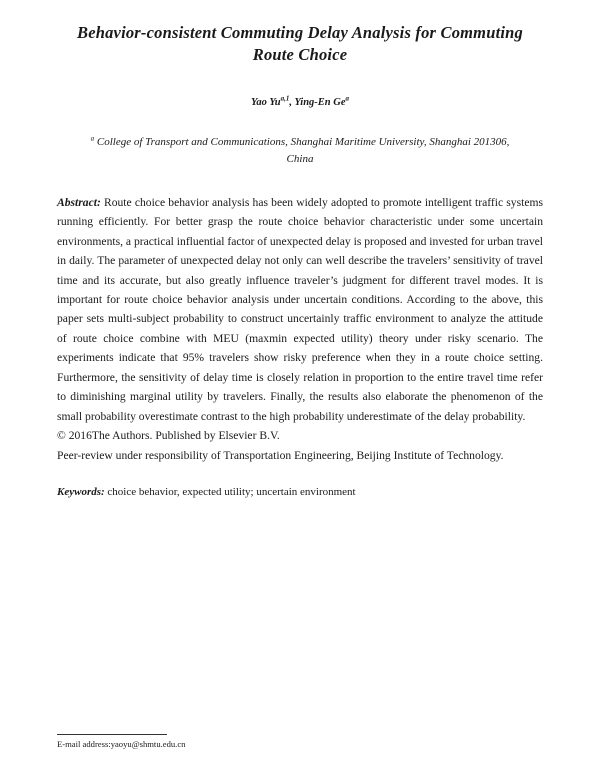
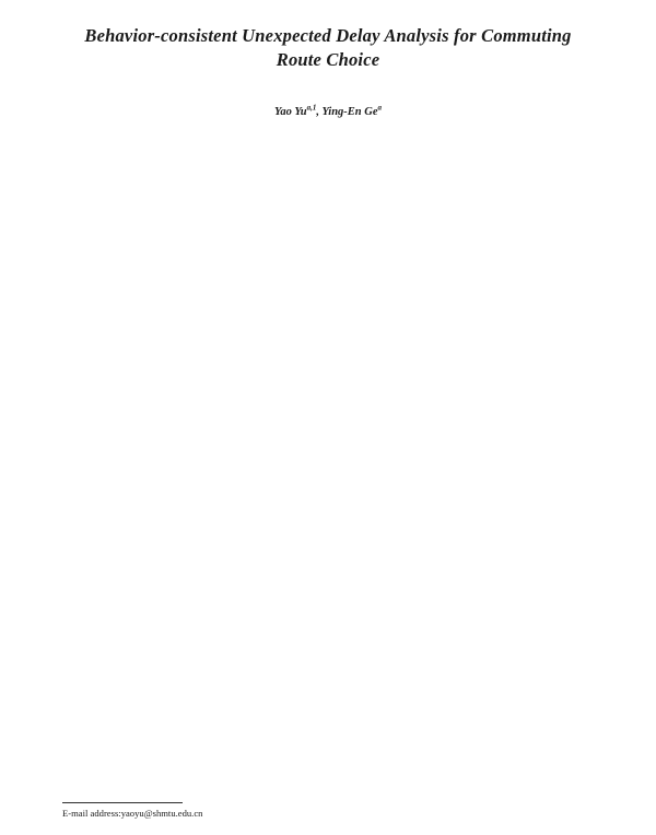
- Behavior-consistent Commuting Delay Analysis for Commuting Route Choice
+ Behavior-consistent Unexpected Delay Analysis for Commuting Route Choice
  Yao Yua,1, Ying-En Gea
- a College of Transport and Communications, Shanghai Maritime University, Shanghai 201306, China
- Abstract: Route choice behavior analysis has been widely adopted to promote intelligent traffic systems running efficiently. For better grasp the route choice behavior characteristic under some uncertain environments, a practical influential factor of unexpected delay is proposed and invested for urban travel in daily. The parameter of unexpected delay not only can well describe the travelers’ sensitivity of travel time and its accurate, but also greatly influence traveler’s judgment for different travel modes. It is important for route choice behavior analysis under uncertain conditions. According to the above, this paper sets multi-subject probability to construct uncertainly traffic environment to analyze the attitude of route choice combine with MEU (maxmin expected utility) theory under risky scenario. The experiments indicate that 95% travelers show risky preference when they in a route choice setting. Furthermore, the sensitivity of delay time is closely relation in proportion to the entire travel time refer to diminishing marginal utility by travelers. Finally, the results also elaborate the phenomenon of the small probability overestimate contrast to the high probability underestimate of the delay probability.
- © 2016The Authors. Published by Elsevier B.V.
- Peer-review under responsibility of Transportation Engineering, Beijing Institute of Technology.
- Keywords: choice behavior, expected utility; uncertain environment
  E-mail address:yaoyu@shmtu.edu.cn
